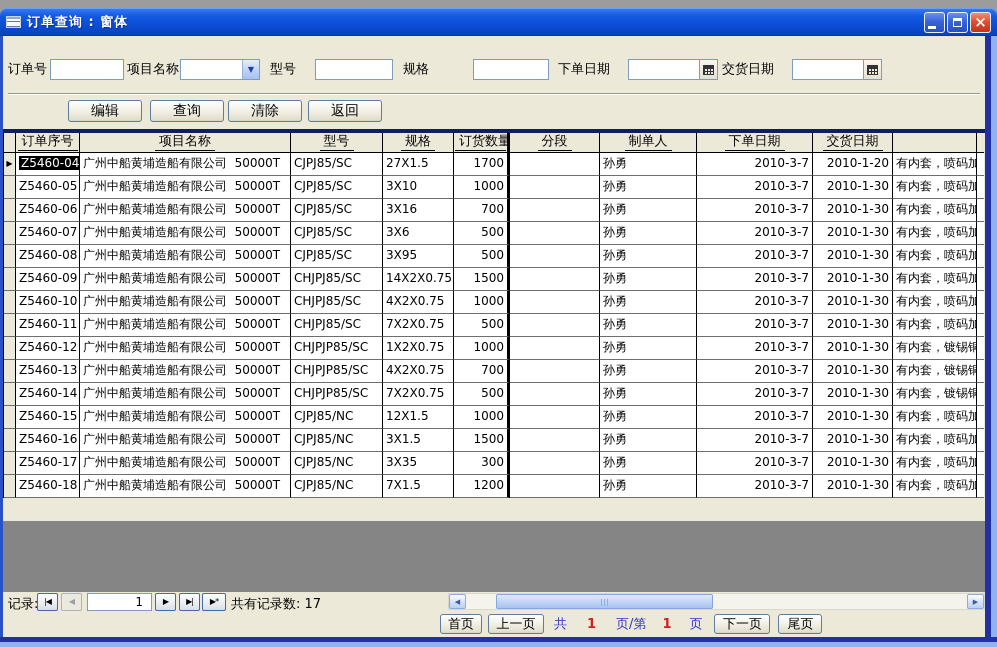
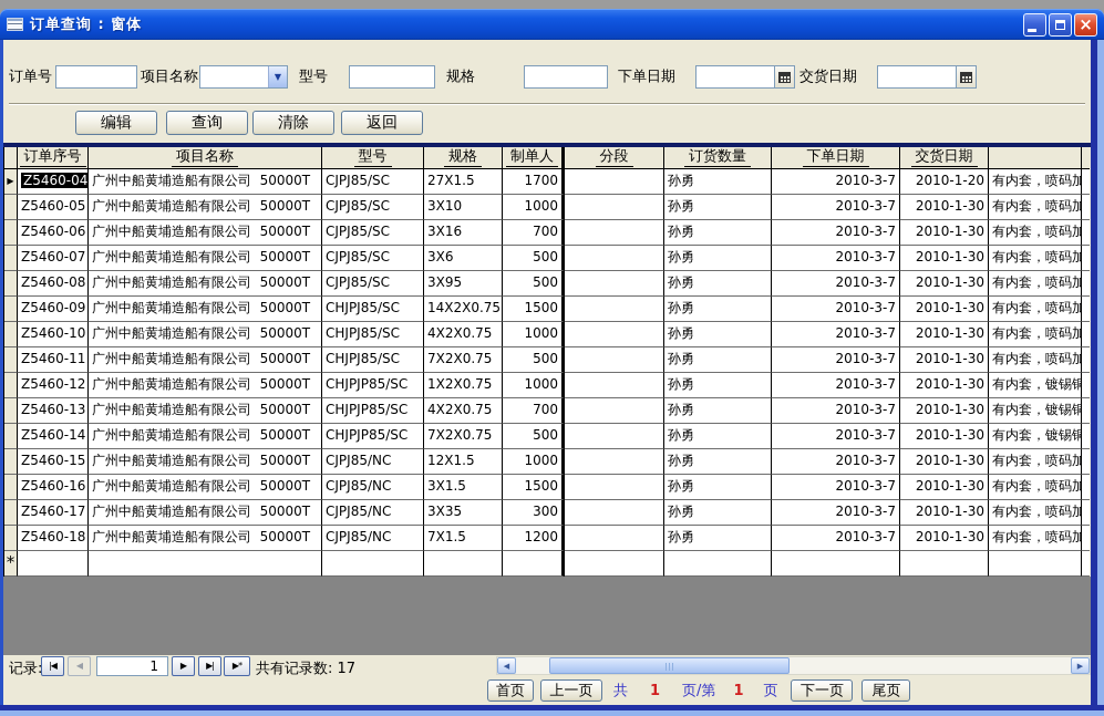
  订单查询 : 窗体
  ×
  订单号
  项目名称
  ▼
  型号
  规格
  下单日期
  交货日期
  编辑
  查询
  清除
  返回
  订单序号
  项目名称
  型号
  规格
- 订货数量
+ 制单人
  分段
- 制单人
+ 订货数量
  下单日期
  交货日期
  ▶
  Z5460-04
  广州中船黄埔造船有限公司 50000T
  CJPJ85/SC
  27X1.5
  1700
  孙勇
  2010-3-7
  2010-1-20
  有内套，喷码加
  Z5460-05
  广州中船黄埔造船有限公司 50000T
  CJPJ85/SC
  3X10
  1000
  孙勇
  2010-3-7
  2010-1-30
  有内套，喷码加
  Z5460-06
  广州中船黄埔造船有限公司 50000T
  CJPJ85/SC
  3X16
  700
  孙勇
  2010-3-7
  2010-1-30
  有内套，喷码加
  Z5460-07
  广州中船黄埔造船有限公司 50000T
  CJPJ85/SC
  3X6
  500
  孙勇
  2010-3-7
  2010-1-30
  有内套，喷码加
  Z5460-08
  广州中船黄埔造船有限公司 50000T
  CJPJ85/SC
  3X95
  500
  孙勇
  2010-3-7
  2010-1-30
  有内套，喷码加
  Z5460-09
  广州中船黄埔造船有限公司 50000T
  CHJPJ85/SC
  14X2X0.75
  1500
  孙勇
  2010-3-7
  2010-1-30
  有内套，喷码加
  Z5460-10
  广州中船黄埔造船有限公司 50000T
  CHJPJ85/SC
  4X2X0.75
  1000
  孙勇
  2010-3-7
  2010-1-30
  有内套，喷码加
  Z5460-11
  广州中船黄埔造船有限公司 50000T
  CHJPJ85/SC
  7X2X0.75
  500
  孙勇
  2010-3-7
  2010-1-30
  有内套，喷码加
  Z5460-12
  广州中船黄埔造船有限公司 50000T
  CHJPJP85/SC
  1X2X0.75
  1000
  孙勇
  2010-3-7
  2010-1-30
  有内套，镀锡铜
  Z5460-13
  广州中船黄埔造船有限公司 50000T
  CHJPJP85/SC
  4X2X0.75
  700
  孙勇
  2010-3-7
  2010-1-30
  有内套，镀锡铜
  Z5460-14
  广州中船黄埔造船有限公司 50000T
  CHJPJP85/SC
  7X2X0.75
  500
  孙勇
  2010-3-7
  2010-1-30
  有内套，镀锡铜
  Z5460-15
  广州中船黄埔造船有限公司 50000T
  CJPJ85/NC
  12X1.5
  1000
  孙勇
  2010-3-7
  2010-1-30
  有内套，喷码加
  Z5460-16
  广州中船黄埔造船有限公司 50000T
  CJPJ85/NC
  3X1.5
  1500
  孙勇
  2010-3-7
  2010-1-30
  有内套，喷码加
  Z5460-17
  广州中船黄埔造船有限公司 50000T
  CJPJ85/NC
  3X35
  300
  孙勇
  2010-3-7
  2010-1-30
  有内套，喷码加
  Z5460-18
  广州中船黄埔造船有限公司 50000T
  CJPJ85/NC
  7X1.5
  1200
  孙勇
  2010-3-7
  2010-1-30
  有内套，喷码加
+ *
  |◀
  ◀
  1
  ▶
  ▶|
  ▶*
  共有记录数: 17
  ◀
  ▶
  首页
  上一页
  共
  1
  页/第
  1
  页
  下一页
  尾页
